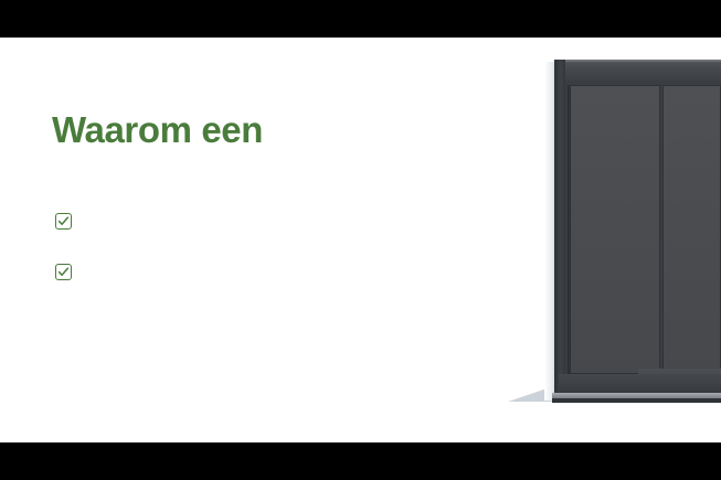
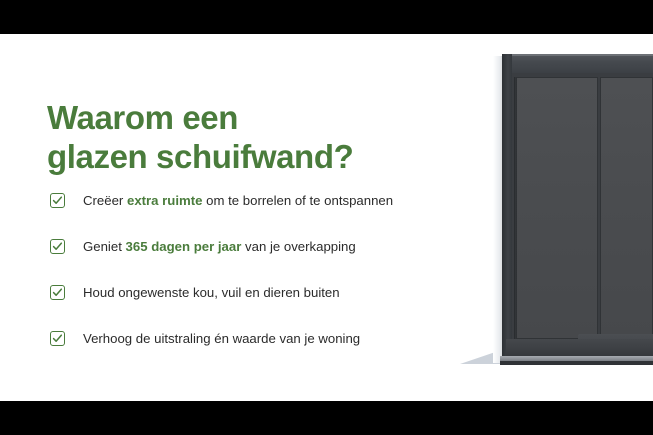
  Waarom een
+ glazen schuifwand?
+ Creëer extra ruimte om te borrelen of te ontspannen
+ Geniet 365 dagen per jaar van je overkapping
+ Houd ongewenste kou, vuil en dieren buiten
+ Verhoog de uitstraling én waarde van je woning
